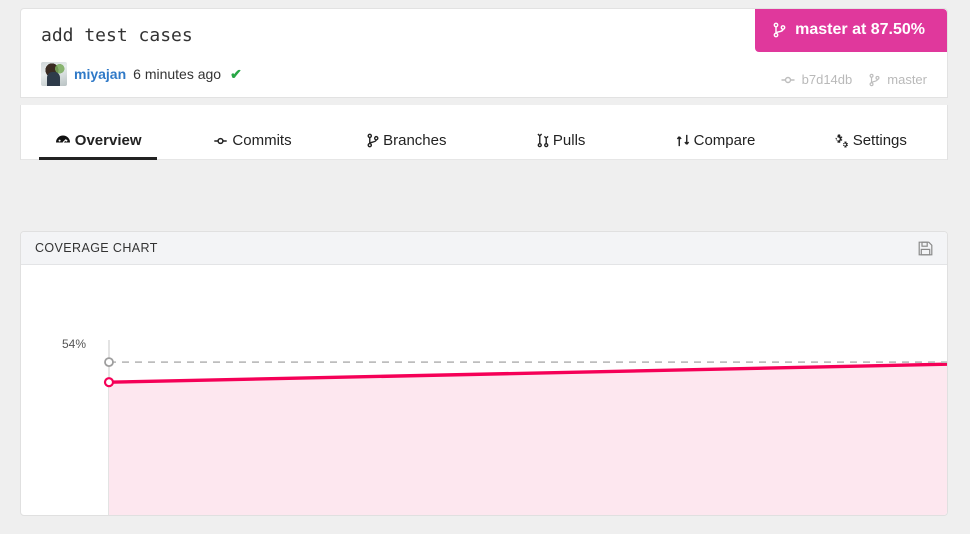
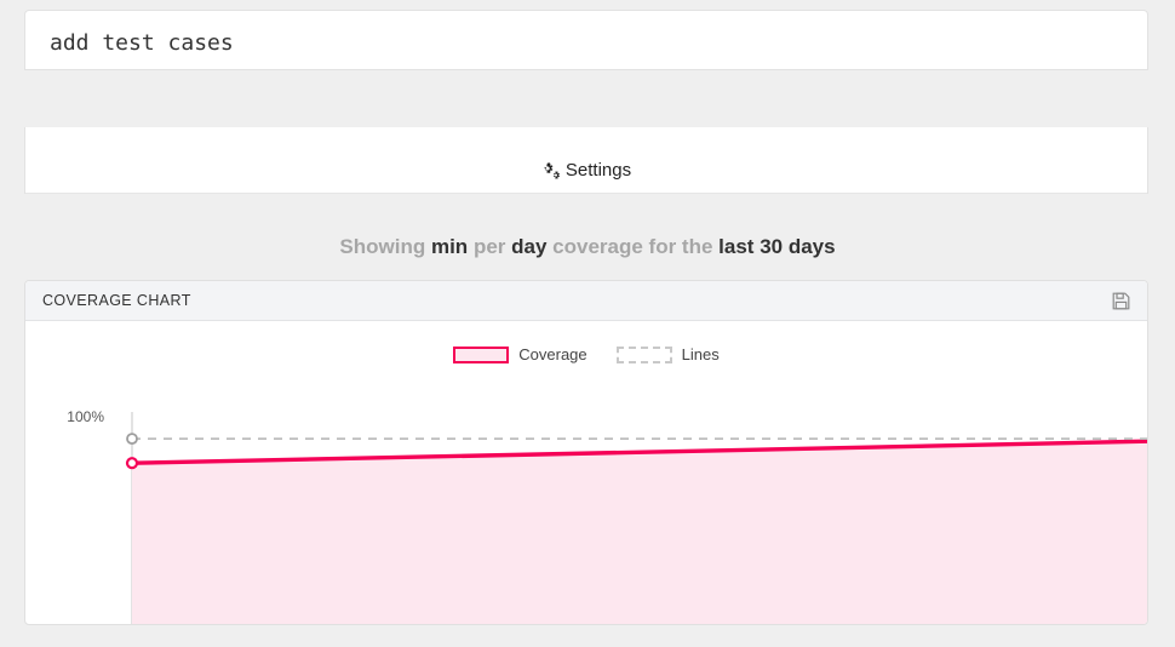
  add test cases
- master at 87.50%
- miyajan
- 6 minutes ago
- ✔
- b7d14db
- master
- Overview
- Commits
- Branches
- Pulls
- Compare
  Settings
+ Showing min per day coverage for the last 30 days
  COVERAGE CHART
+ Coverage
+ Lines
- 54%
+ 100%
